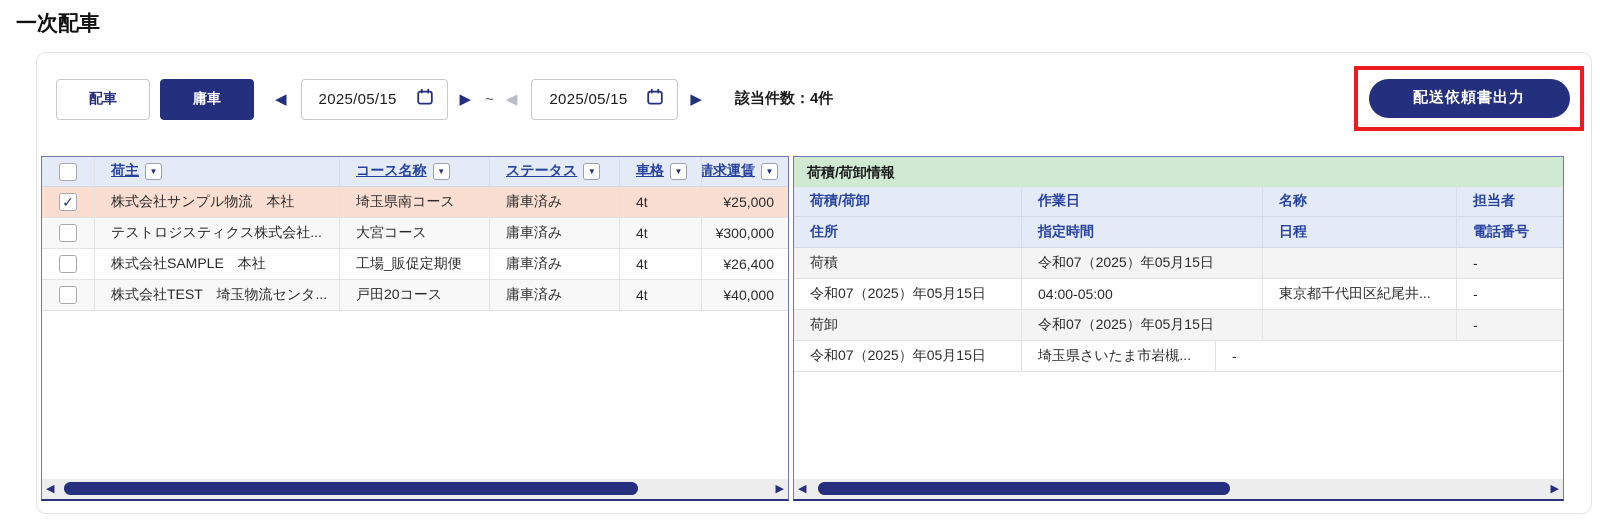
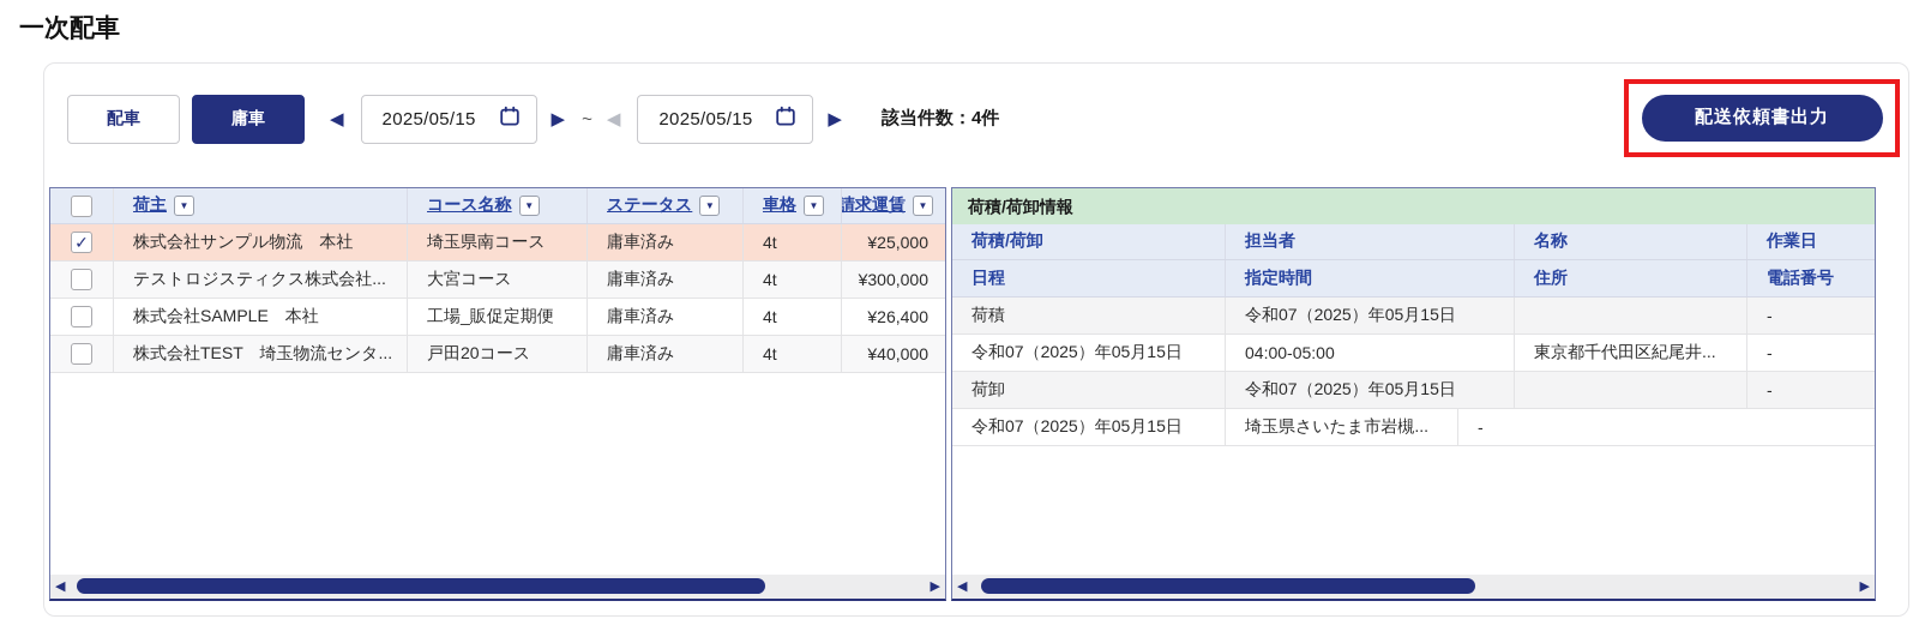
  一次配車
  配車
  庸車
  ◀
  2025/05/15
  ▶
  ~
  ◀
  2025/05/15
  ▶
  該当件数：4件
  配送依頼書出力
  荷主
  ▼
  コース名称
  ▼
  ステータス
  ▼
  車格
  ▼
  請求運賃
  ▼
  ✓
  株式会社サンプル物流 本社
  埼玉県南コース
  庸車済み
  4t
  ¥25,000
  テストロジスティクス株式会社...
  大宮コース
  庸車済み
  4t
  ¥300,000
  株式会社SAMPLE 本社
  工場_販促定期便
  庸車済み
  4t
  ¥26,400
  株式会社TEST 埼玉物流センタ...
  戸田20コース
  庸車済み
  4t
  ¥40,000
  ◀
  ▶
  荷積/荷卸情報
  荷積/荷卸
- 作業日
+ 担当者
  名称
- 担当者
+ 作業日
- 住所
+ 日程
  指定時間
- 日程
+ 住所
  電話番号
  荷積
  令和07（2025）年05月15日
  -
  令和07（2025）年05月15日
  04:00-05:00
  東京都千代田区紀尾井...
  -
  荷卸
  令和07（2025）年05月15日
  -
  令和07（2025）年05月15日
  埼玉県さいたま市岩槻...
  -
  ◀
  ▶
